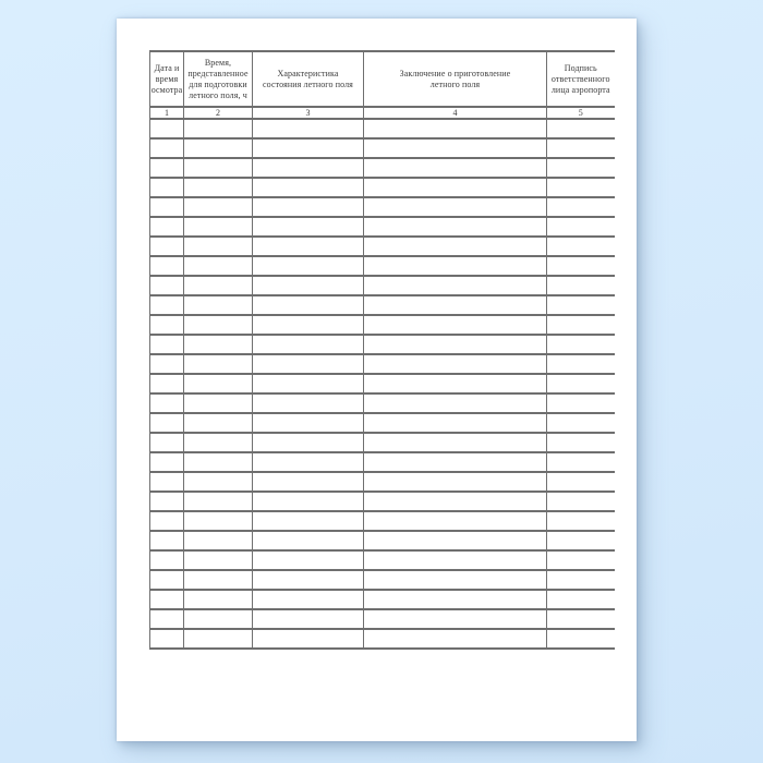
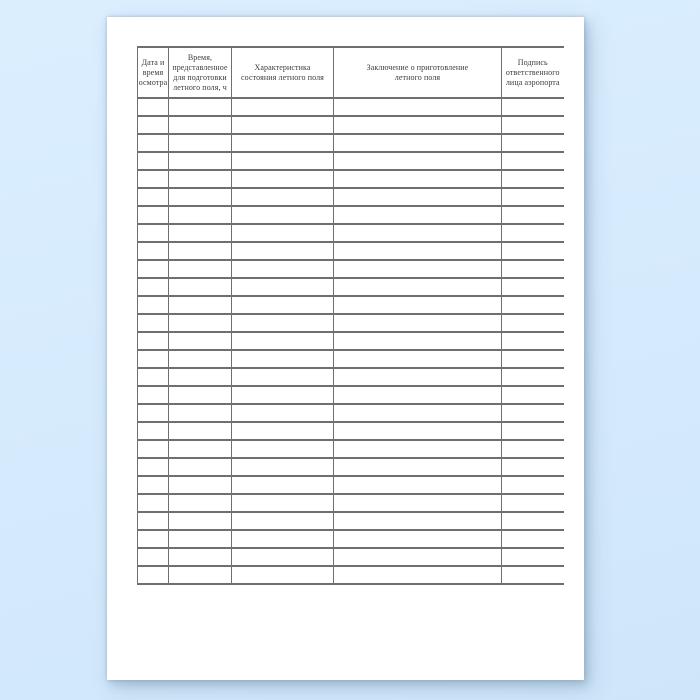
  Дата и время осмотра	Время, представленное для подготовки летного поля, ч	Характеристика состояния летного поля	Заключение о приготовление летного поля	Подпись ответственного лица аэропорта
- 1	2	3	4	5
